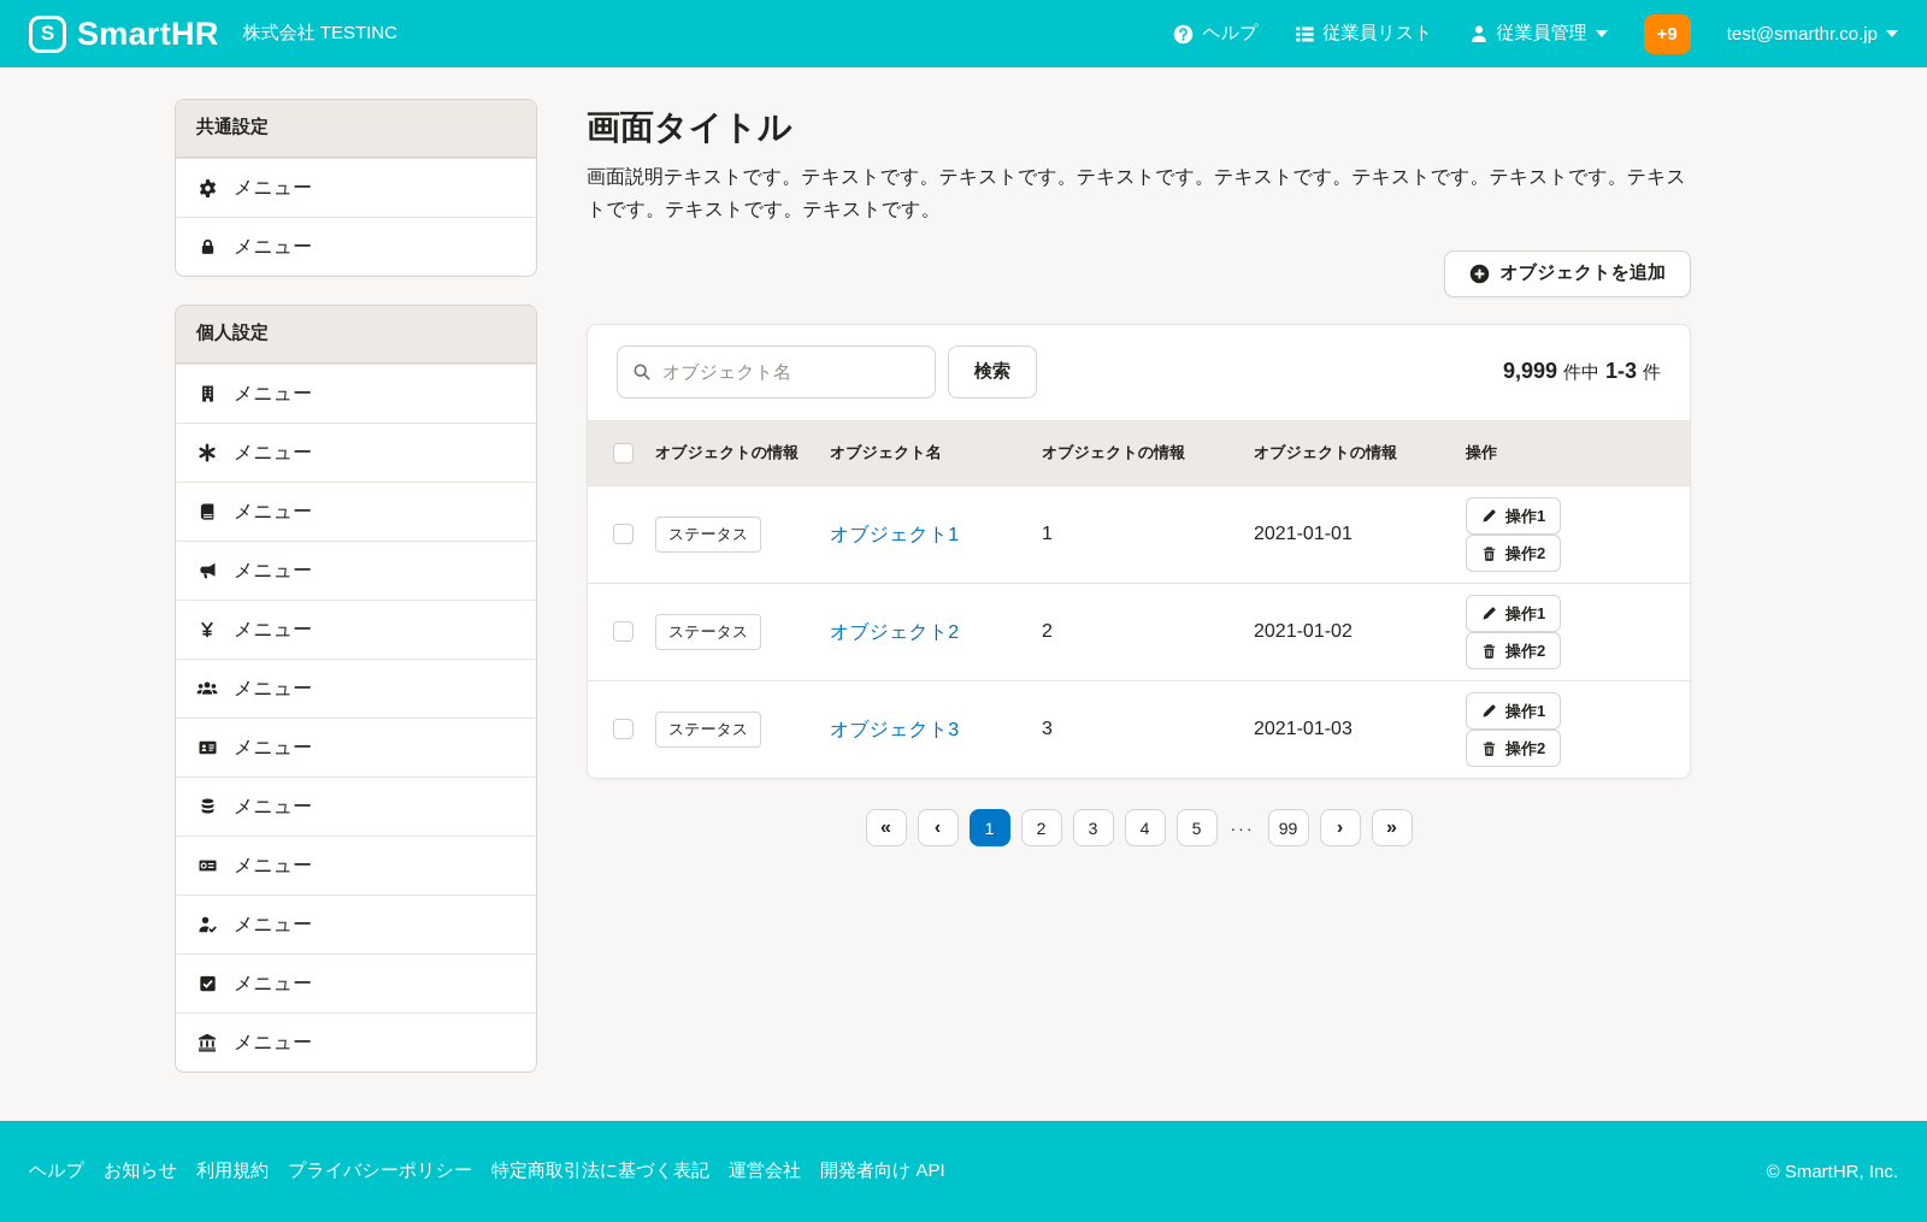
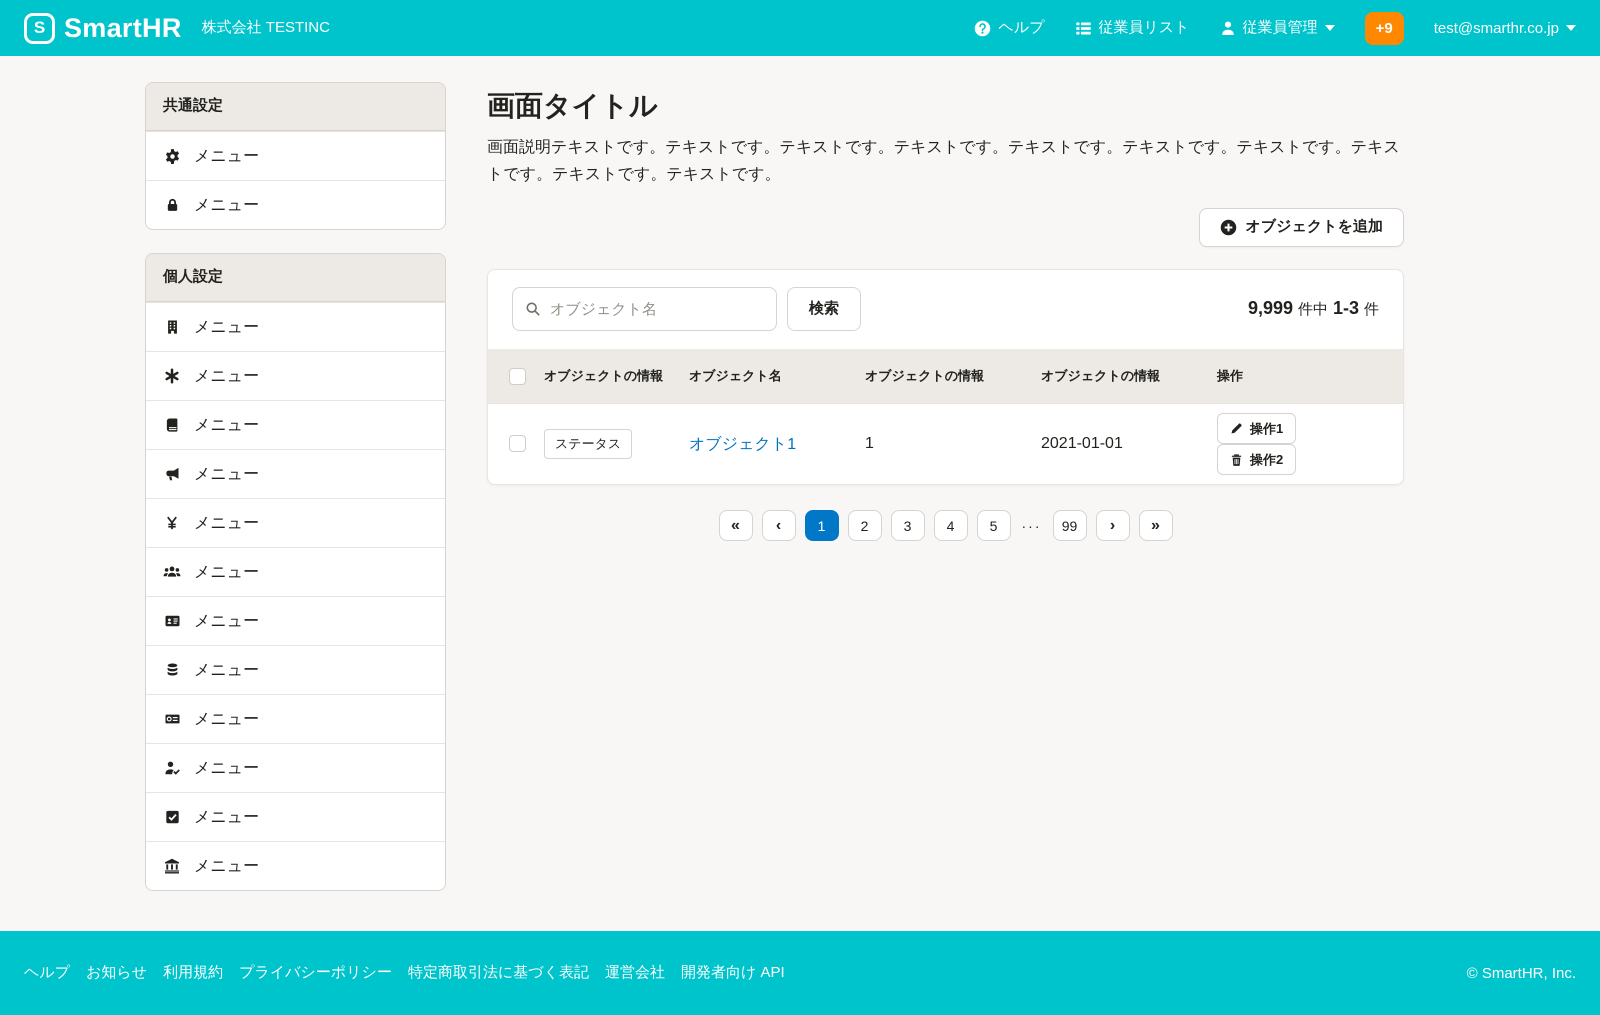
  S
  SmartHR
  株式会社 TESTINC
  ヘルプ
  従業員リスト
  従業員管理
  +9
  test@smarthr.co.jp
  共通設定
  メニュー
  メニュー
  個人設定
  メニュー
  メニュー
  メニュー
  メニュー
  メニュー
  メニュー
  メニュー
  メニュー
  メニュー
  メニュー
  メニュー
  メニュー
  画面タイトル
  画面説明テキストです。テキストです。テキストです。テキストです。テキストです。テキストです。テキストです。テキストです。テキストです。テキストです。
  オブジェクトを追加
  オブジェクト名
  検索
  9,999
  件中
  1-3
  件
  	オブジェクトの情報	オブジェクト名	オブジェクトの情報	オブジェクトの情報	操作
  	ステータス	オブジェクト1	1	2021-01-01	操作1 操作2
- 	ステータス	オブジェクト2	2	2021-01-02	操作1 操作2
- 	ステータス	オブジェクト3	3	2021-01-03	操作1 操作2
  «
  ‹
  1
  2
  3
  4
  5
  ···
  99
  ›
  »
  ヘルプ
  お知らせ
  利用規約
  プライバシーポリシー
  特定商取引法に基づく表記
  運営会社
  開発者向け API
  © SmartHR, Inc.
